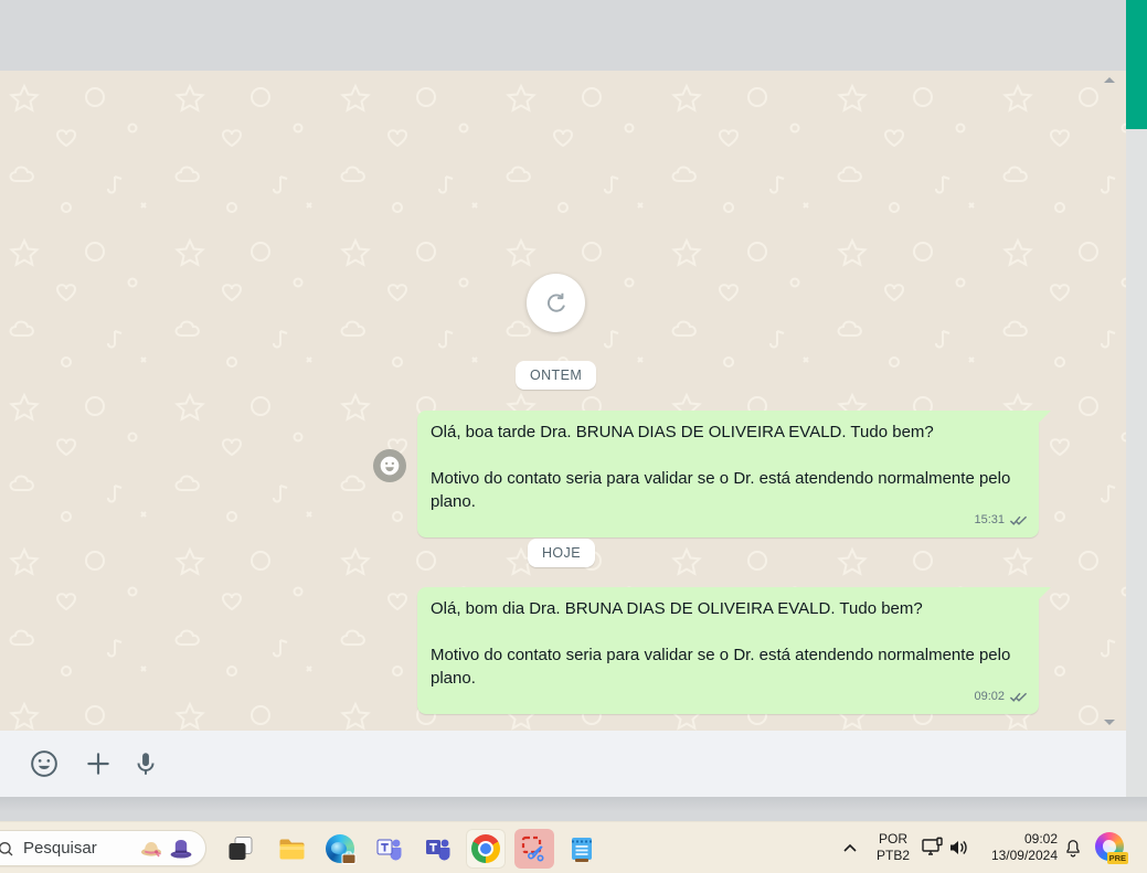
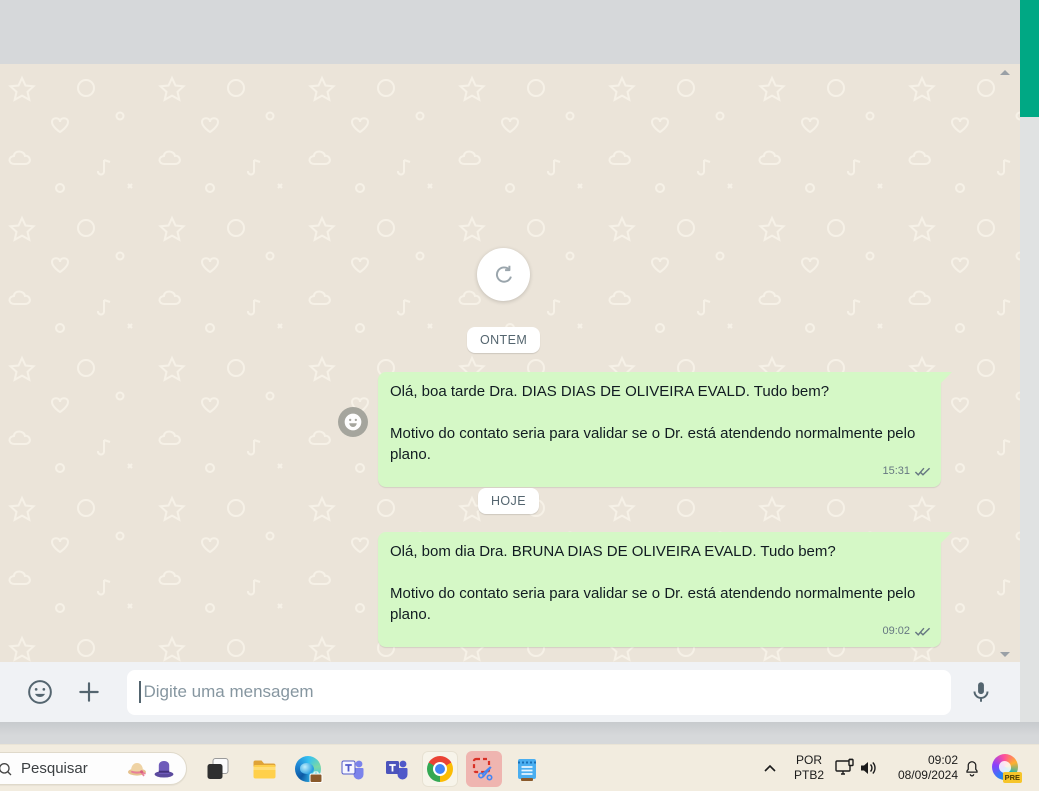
  ONTEM
- Olá, boa tarde Dra. BRUNA DIAS DE OLIVEIRA EVALD. Tudo bem?
+ Olá, boa tarde Dra. DIAS DIAS DE OLIVEIRA EVALD. Tudo bem?
  Motivo do contato seria para validar se o Dr. está atendendo normalmente pelo plano.
  15:31
  HOJE
  Olá, bom dia Dra. BRUNA DIAS DE OLIVEIRA EVALD. Tudo bem?
  Motivo do contato seria para validar se o Dr. está atendendo normalmente pelo plano.
  09:02
+ Digite uma mensagem
  Pesquisar
  POR
  PTB2
  09:02
- 13/09/2024
+ 08/09/2024
  PRE
